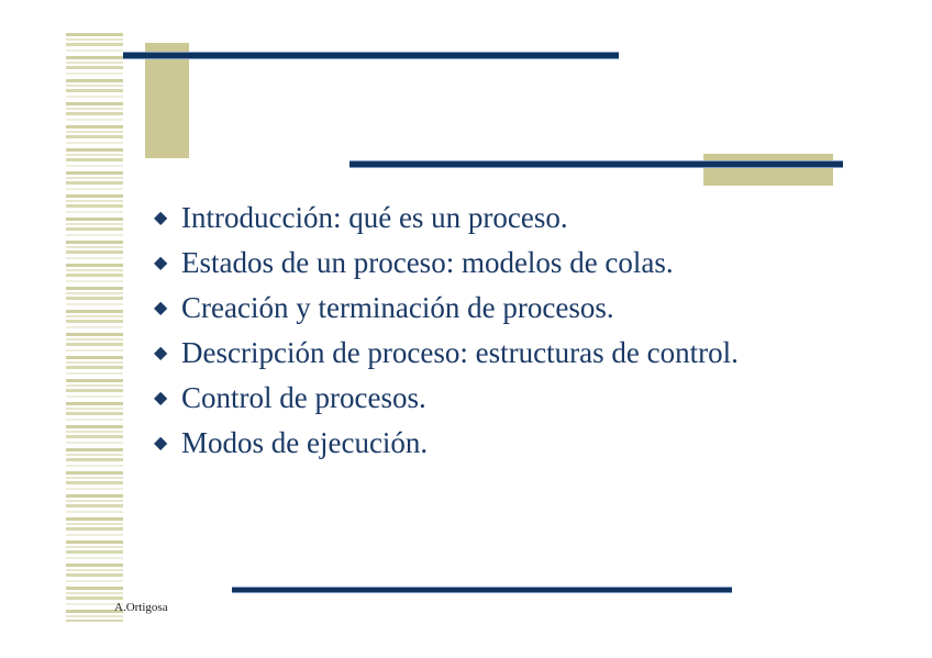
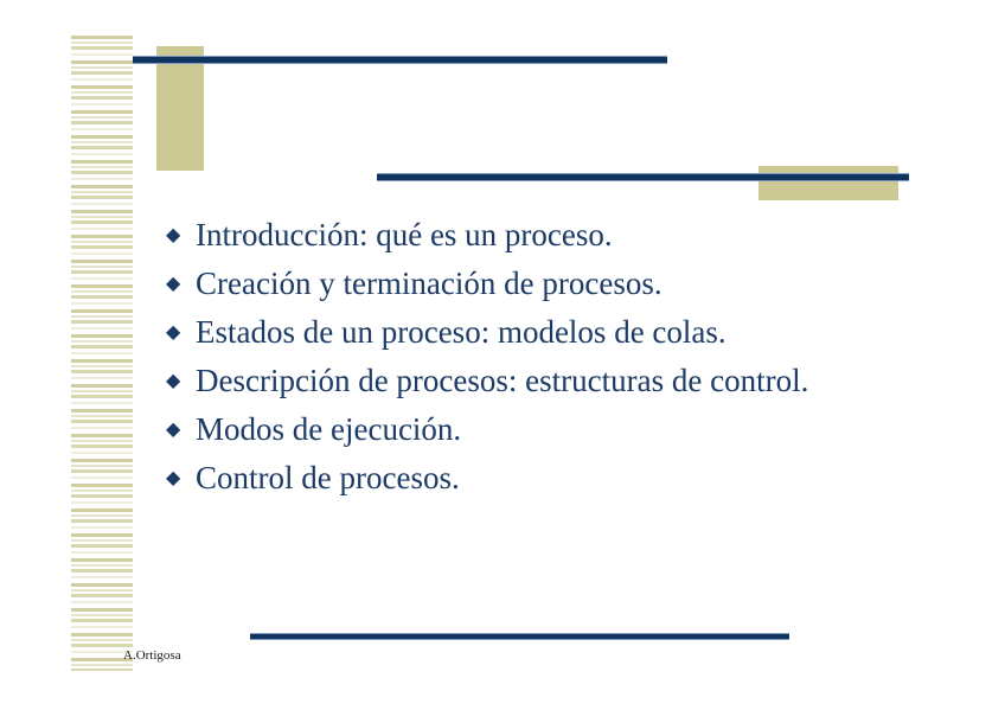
  ◆
  Introducción: qué es un proceso.
  ◆
- Estados de un proceso: modelos de colas.
+ Creación y terminación de procesos.
  ◆
- Creación y terminación de procesos.
+ Estados de un proceso: modelos de colas.
  ◆
- Descripción de proceso: estructuras de control.
+ Descripción de procesos: estructuras de control.
  ◆
- Control de procesos.
+ Modos de ejecución.
  ◆
- Modos de ejecución.
+ Control de procesos.
  A.Ortigosa
